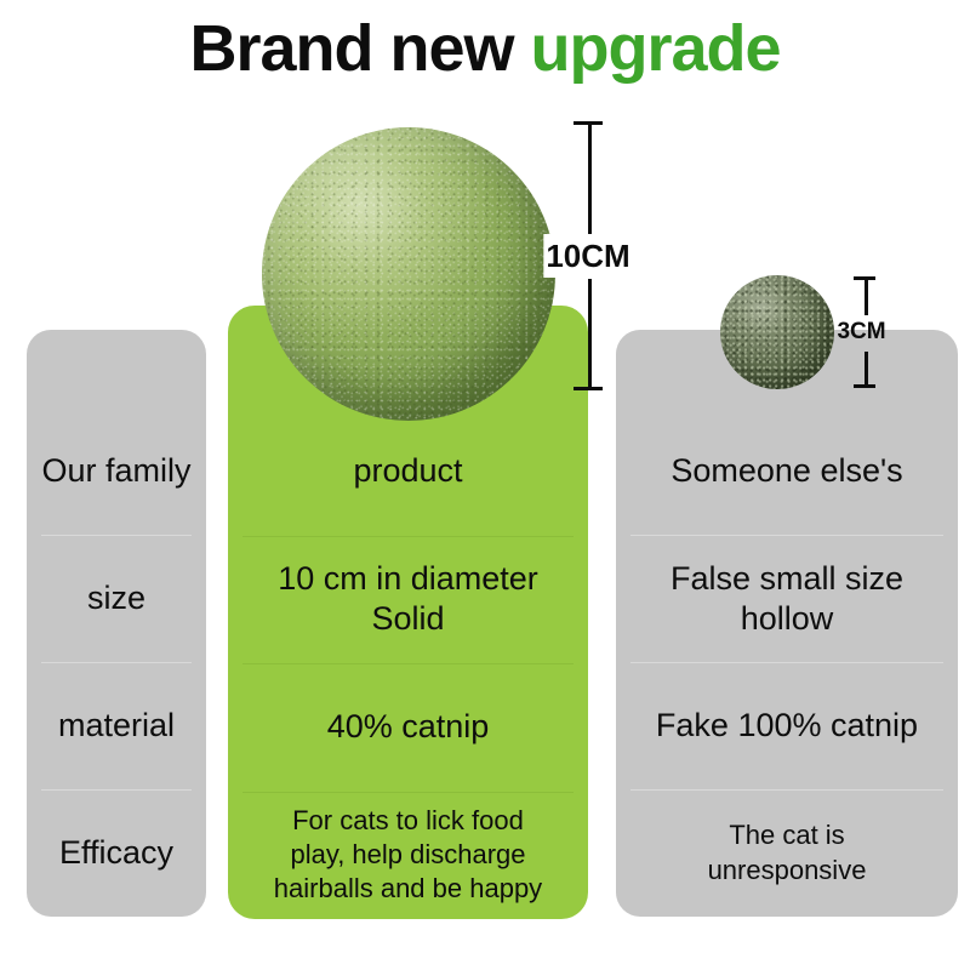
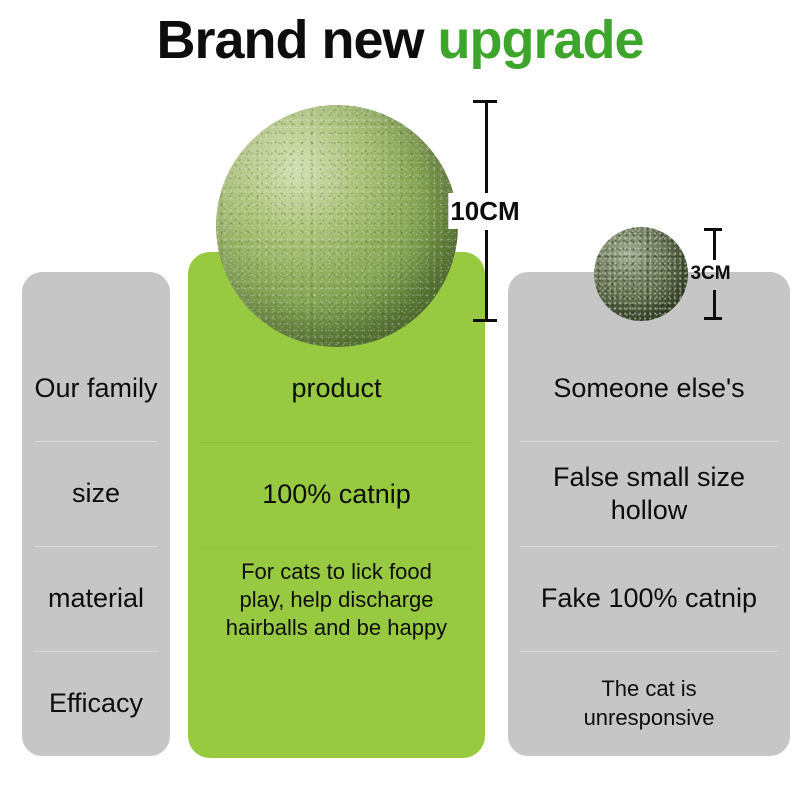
  Brand new upgrade
  10CM
  3CM
  Our family
  size
  material
  Efficacy
  product
- 10 cm in diameter
- Solid
- 40% catnip
+ 100% catnip
  For cats to lick food
  play, help discharge
  hairballs and be happy
  Someone else's
  False small size
  hollow
  Fake 100% catnip
  The cat is
  unresponsive
